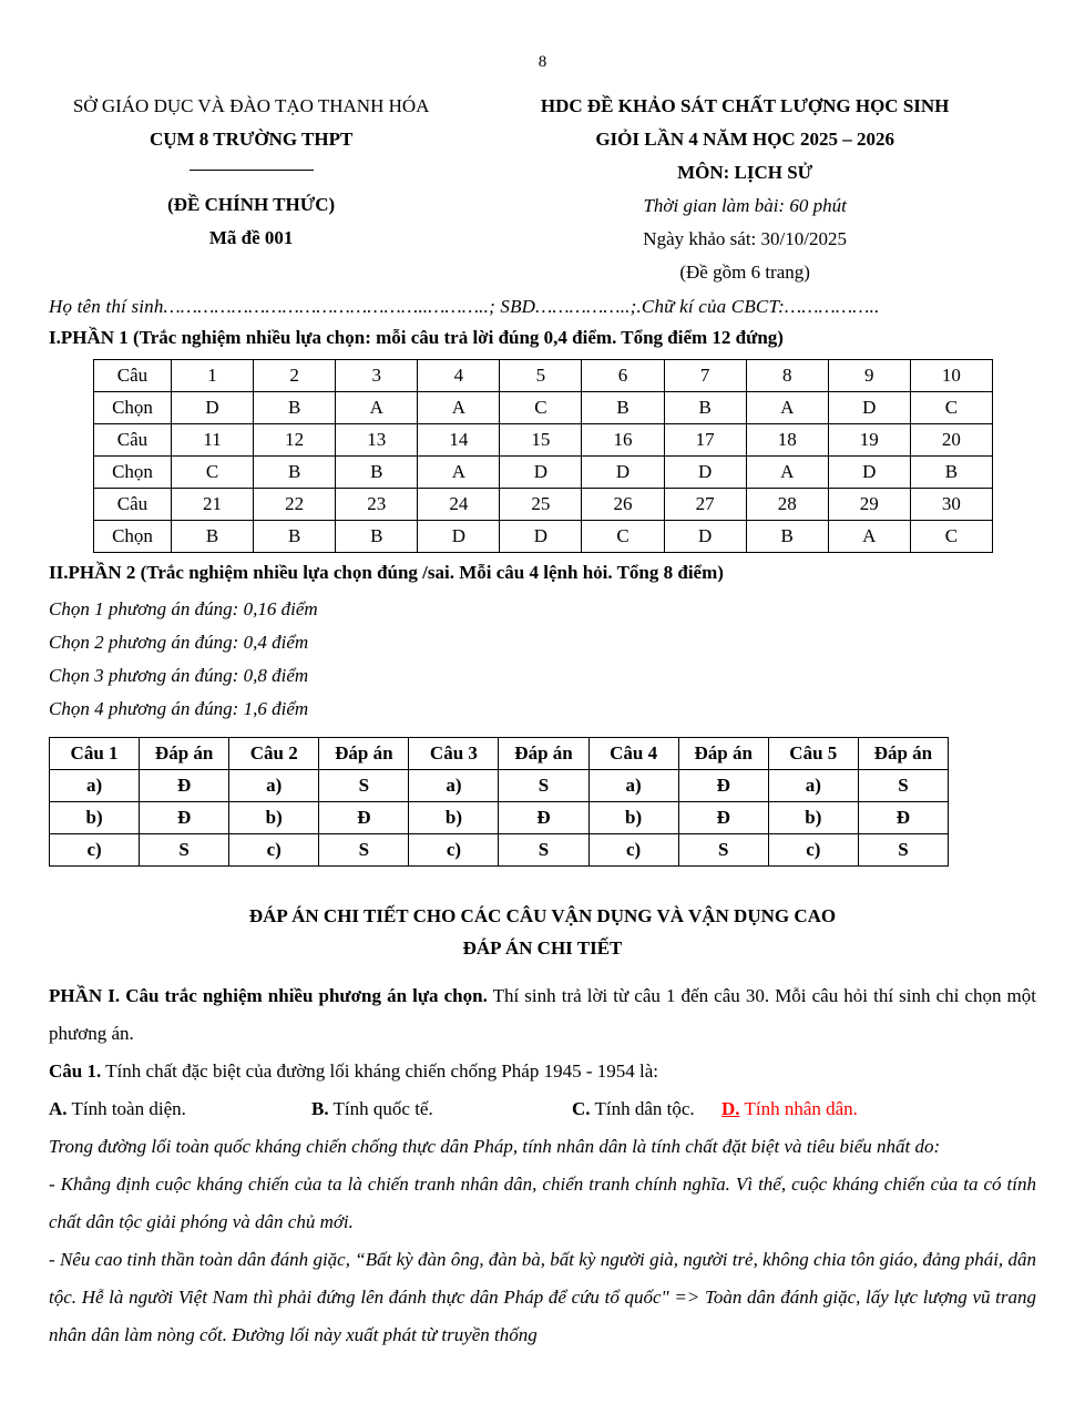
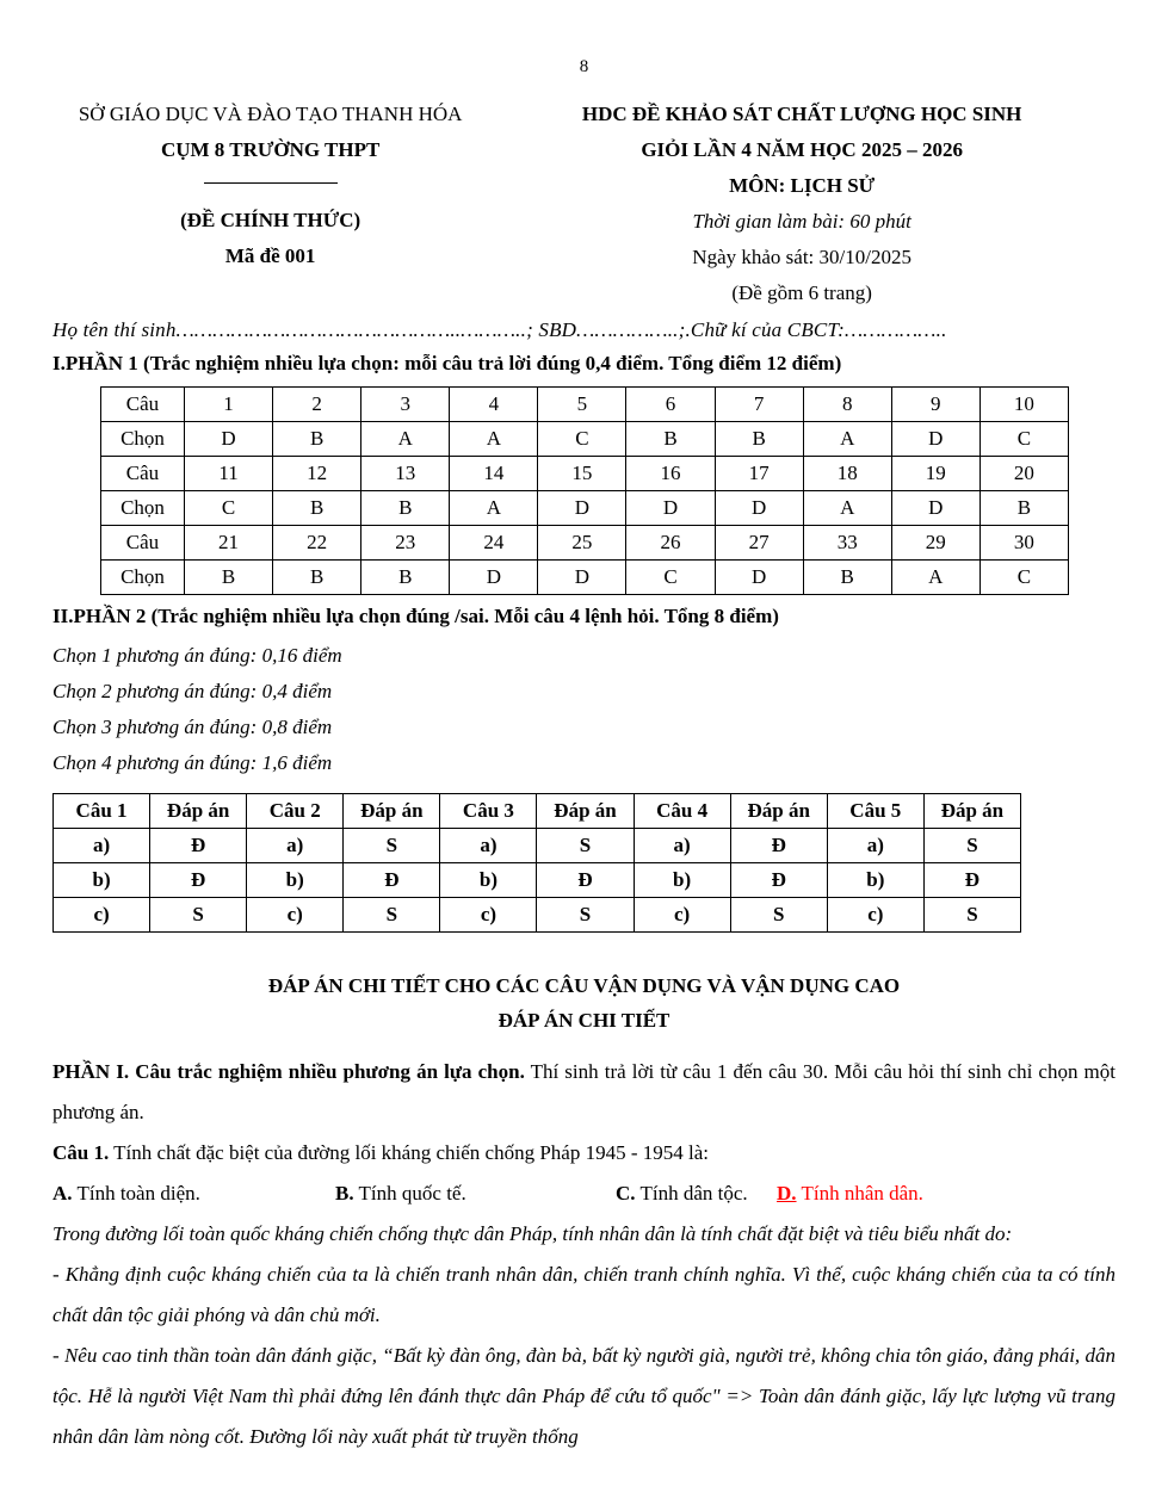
  8
  SỞ GIÁO DỤC VÀ ĐÀO TẠO THANH HÓA
  CỤM 8 TRƯỜNG THPT
  (ĐỀ CHÍNH THỨC)
  Mã đề 001
  HDC ĐỀ KHẢO SÁT CHẤT LƯỢNG HỌC SINH
  GIỎI LẦN 4 NĂM HỌC 2025 – 2026
  MÔN: LỊCH SỬ
  Thời gian làm bài: 60 phút
  Ngày khảo sát: 30/10/2025
  (Đề gồm 6 trang)
  Họ tên thí sinh………………………………………..………..; SBD……………..;.Chữ kí của CBCT:……………..
- I.PHẦN 1 (Trắc nghiệm nhiều lựa chọn: mỗi câu trả lời đúng 0,4 điểm. Tổng điểm 12 đứng)
+ I.PHẦN 1 (Trắc nghiệm nhiều lựa chọn: mỗi câu trả lời đúng 0,4 điểm. Tổng điểm 12 điểm)
  Câu	1	2	3	4	5	6	7	8	9	10
  Chọn	D	B	A	A	C	B	B	A	D	C
  Câu	11	12	13	14	15	16	17	18	19	20
  Chọn	C	B	B	A	D	D	D	A	D	B
- Câu	21	22	23	24	25	26	27	28	29	30
+ Câu	21	22	23	24	25	26	27	33	29	30
  Chọn	B	B	B	D	D	C	D	B	A	C
  II.PHẦN 2 (Trắc nghiệm nhiều lựa chọn đúng /sai. Mỗi câu 4 lệnh hỏi. Tổng 8 điểm)
  Chọn 1 phương án đúng: 0,16 điểm
  Chọn 2 phương án đúng: 0,4 điểm
  Chọn 3 phương án đúng: 0,8 điểm
  Chọn 4 phương án đúng: 1,6 điểm
  Câu 1	Đáp án	Câu 2	Đáp án	Câu 3	Đáp án	Câu 4	Đáp án	Câu 5	Đáp án
  a)	Đ	a)	S	a)	S	a)	Đ	a)	S
  b)	Đ	b)	Đ	b)	Đ	b)	Đ	b)	Đ
  c)	S	c)	S	c)	S	c)	S	c)	S
  ĐÁP ÁN CHI TIẾT CHO CÁC CÂU VẬN DỤNG VÀ VẬN DỤNG CAO
  ĐÁP ÁN CHI TIẾT
  PHẦN I. Câu trắc nghiệm nhiều phương án lựa chọn. Thí sinh trả lời từ câu 1 đến câu 30. Mỗi câu hỏi thí sinh chỉ chọn một phương án.
  Câu 1. Tính chất đặc biệt của đường lối kháng chiến chống Pháp 1945 - 1954 là:
  A. Tính toàn diện.
  B. Tính quốc tế.
  C. Tính dân tộc.
  D. Tính nhân dân.
  Trong đường lối toàn quốc kháng chiến chống thực dân Pháp, tính nhân dân là tính chất đặt biệt và tiêu biểu nhất do:
  - Khẳng định cuộc kháng chiến của ta là chiến tranh nhân dân, chiến tranh chính nghĩa. Vì thế, cuộc kháng chiến của ta có tính chất dân tộc giải phóng và dân chủ mới.
  - Nêu cao tinh thần toàn dân đánh giặc, “Bất kỳ đàn ông, đàn bà, bất kỳ người già, người trẻ, không chia tôn giáo, đảng phái, dân tộc. Hễ là người Việt Nam thì phải đứng lên đánh thực dân Pháp để cứu tổ quốc" => Toàn dân đánh giặc, lấy lực lượng vũ trang nhân dân làm nòng cốt. Đường lối này xuất phát từ truyền thống
